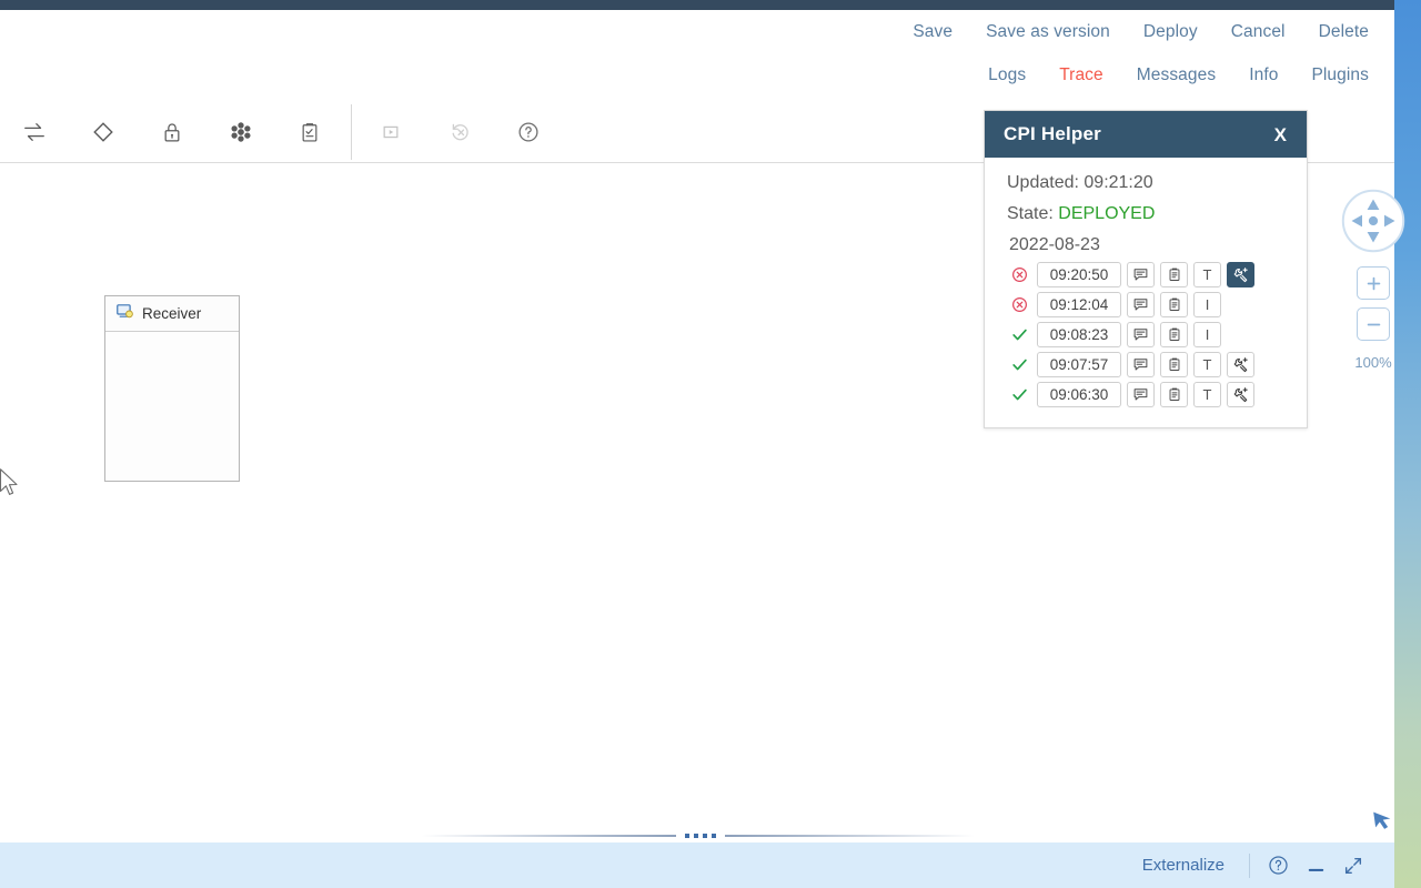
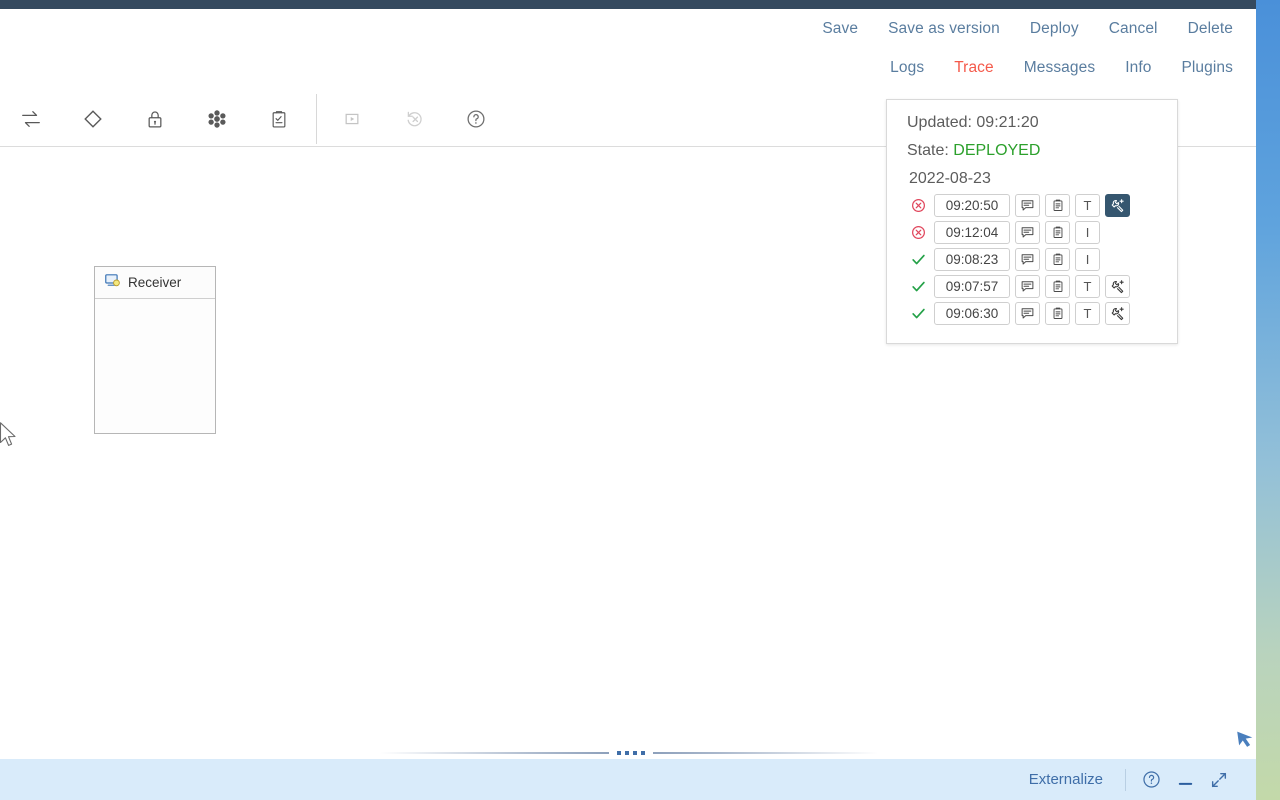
  Save
  Save as version
  Deploy
  Cancel
  Delete
  Logs
  Trace
  Messages
  Info
  Plugins
  Receiver
- 100%
- CPI Helper
- X
  Updated: 09:21:20
  State: DEPLOYED
  2022-08-23
  09:20:50
  T
  09:12:04
  I
  09:08:23
  I
  09:07:57
  T
  09:06:30
  T
  Externalize
